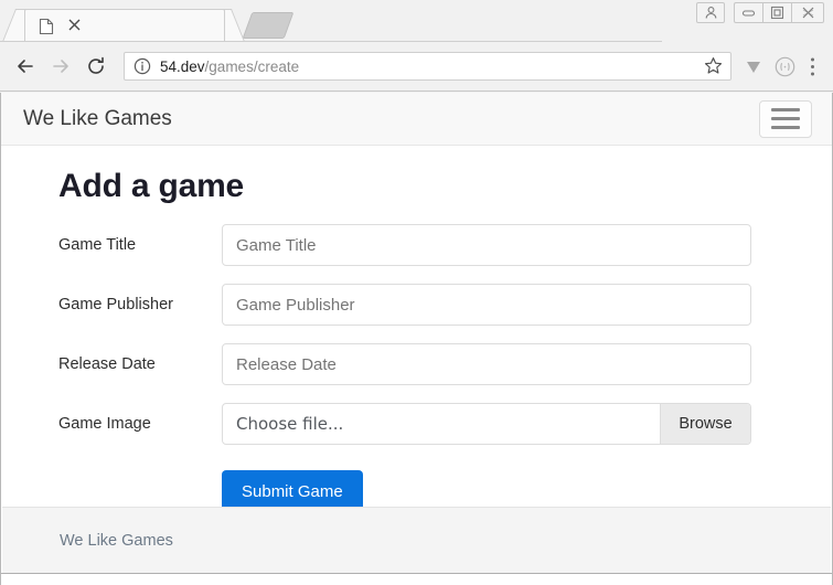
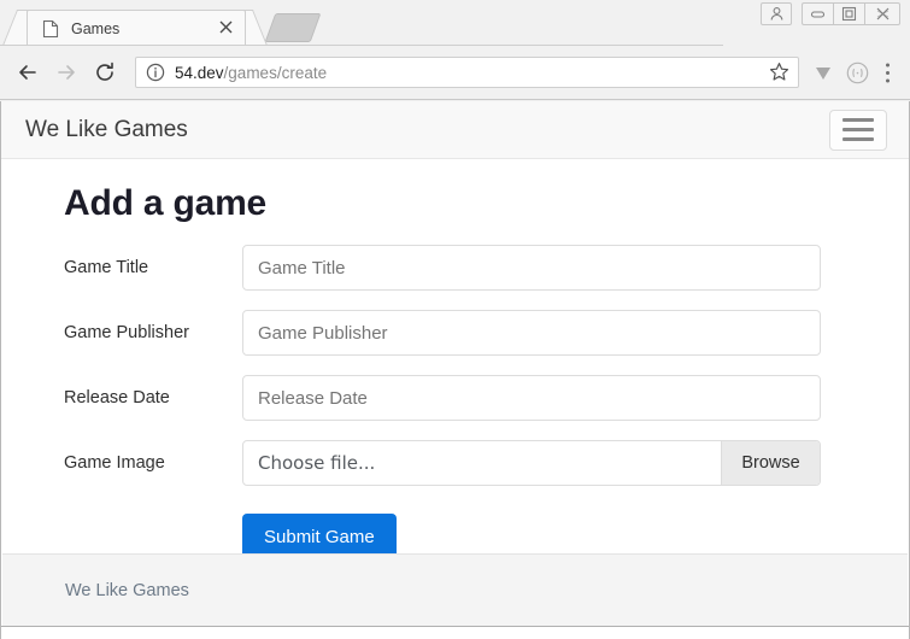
+ Games
  54.dev/games/create
  We Like Games
  Add a game
  Game Title
  Game Title
  Game Publisher
  Game Publisher
  Release Date
  Release Date
  Game Image
  Choose file...
  Browse
  Submit Game
  We Like Games
